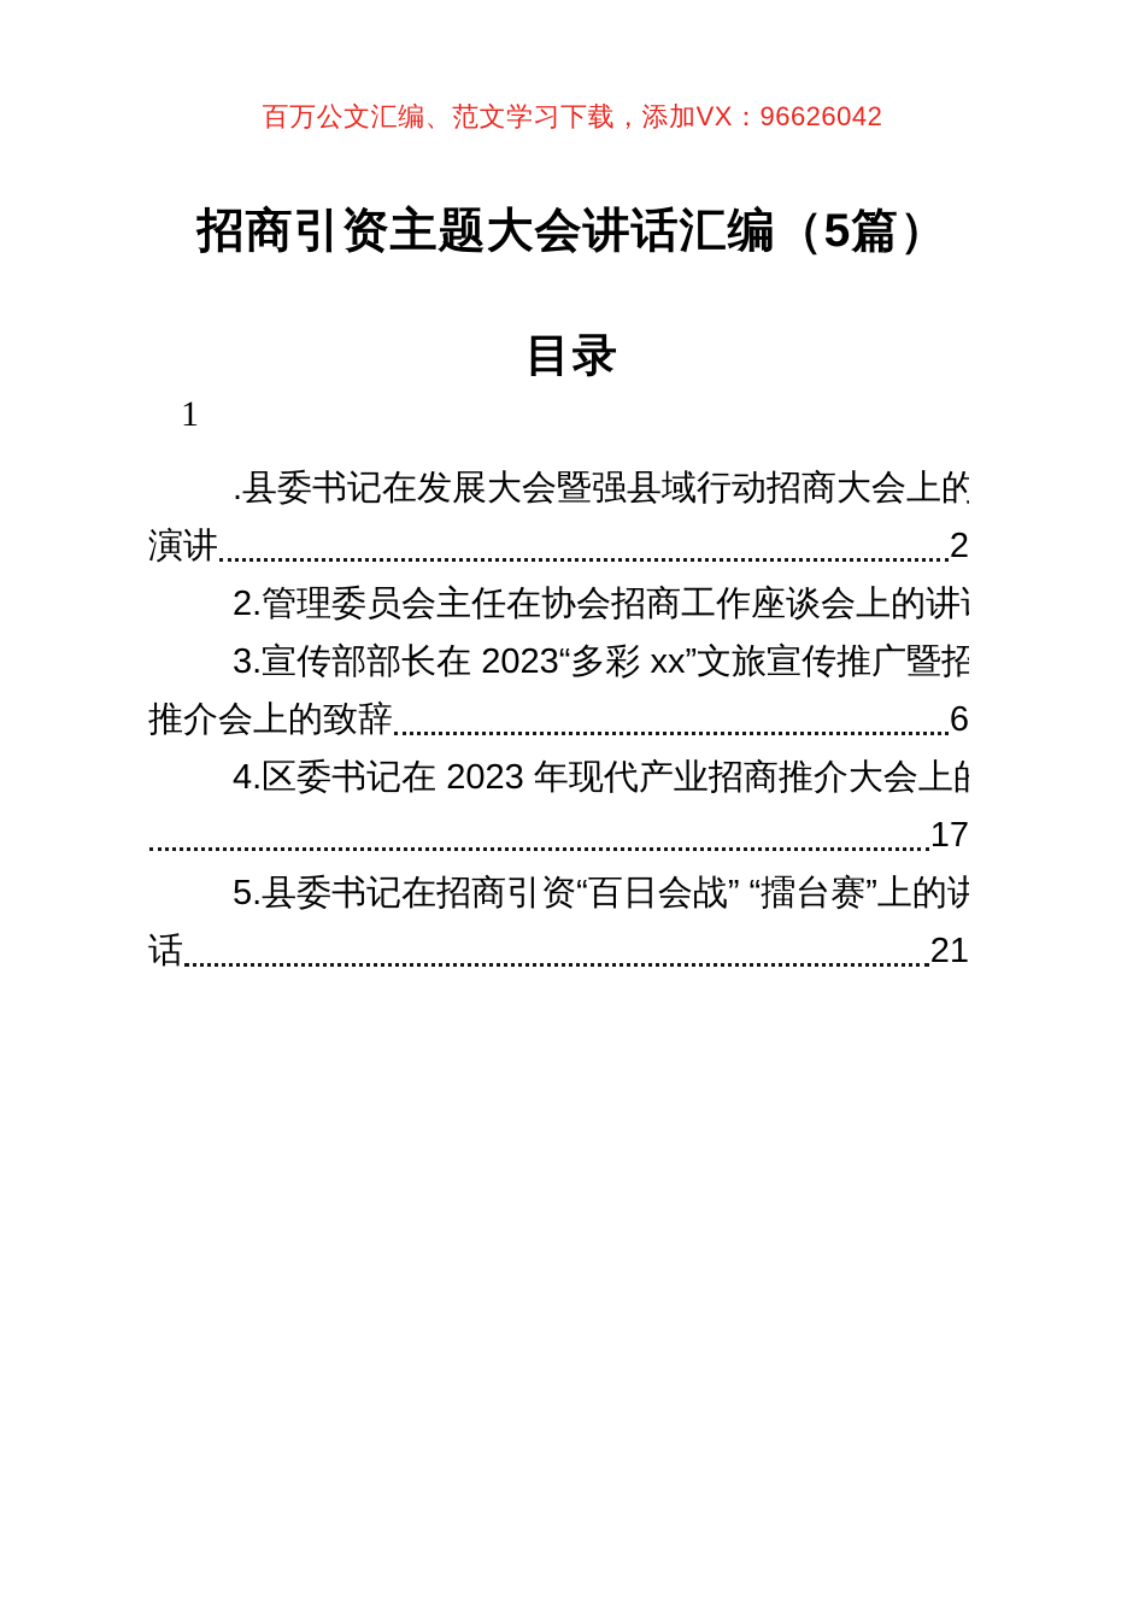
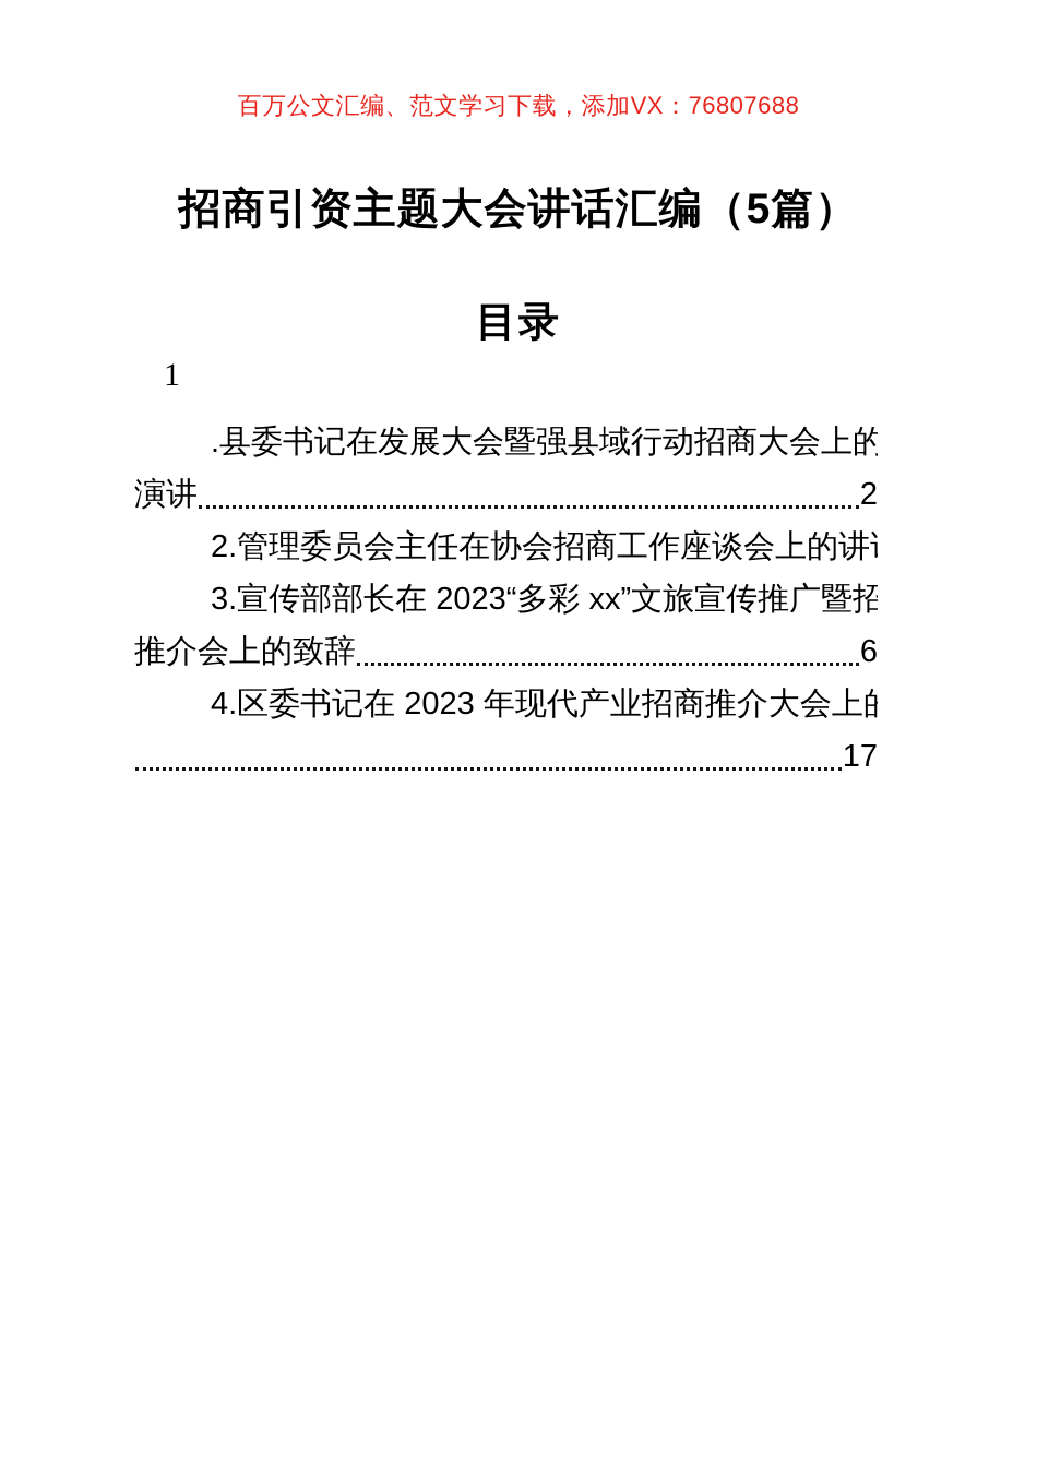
- 百万公文汇编、范文学习下载，添加VX：96626042
+ 百万公文汇编、范文学习下载，添加VX：76807688
  招商引资主题大会讲话汇编（5篇）
  目录
  1
  .县委书记在发展大会暨强县域行动招商大会上的
  演讲
  2
  2.管理委员会主任在协会招商工作座谈会上的讲
  3.宣传部部长在 2023“多彩 xx”文旅宣传推广暨招
  推介会上的致辞
  6
  4.区委书记在 2023 年现代产业招商推介大会上
  17
- 5.县委书记在招商引资“百日会战” “擂台赛”上的讲
- 话
- 21
